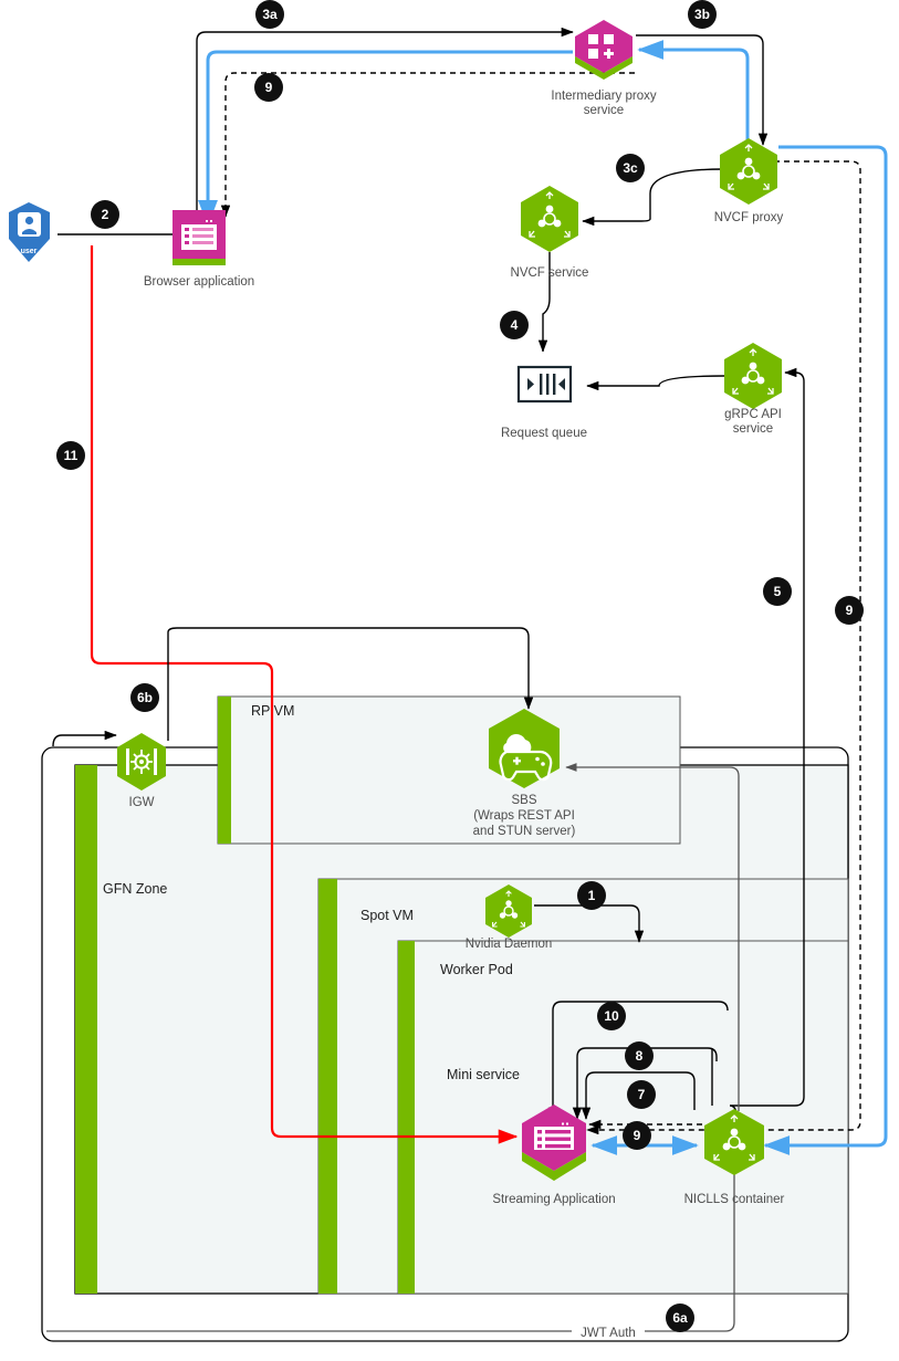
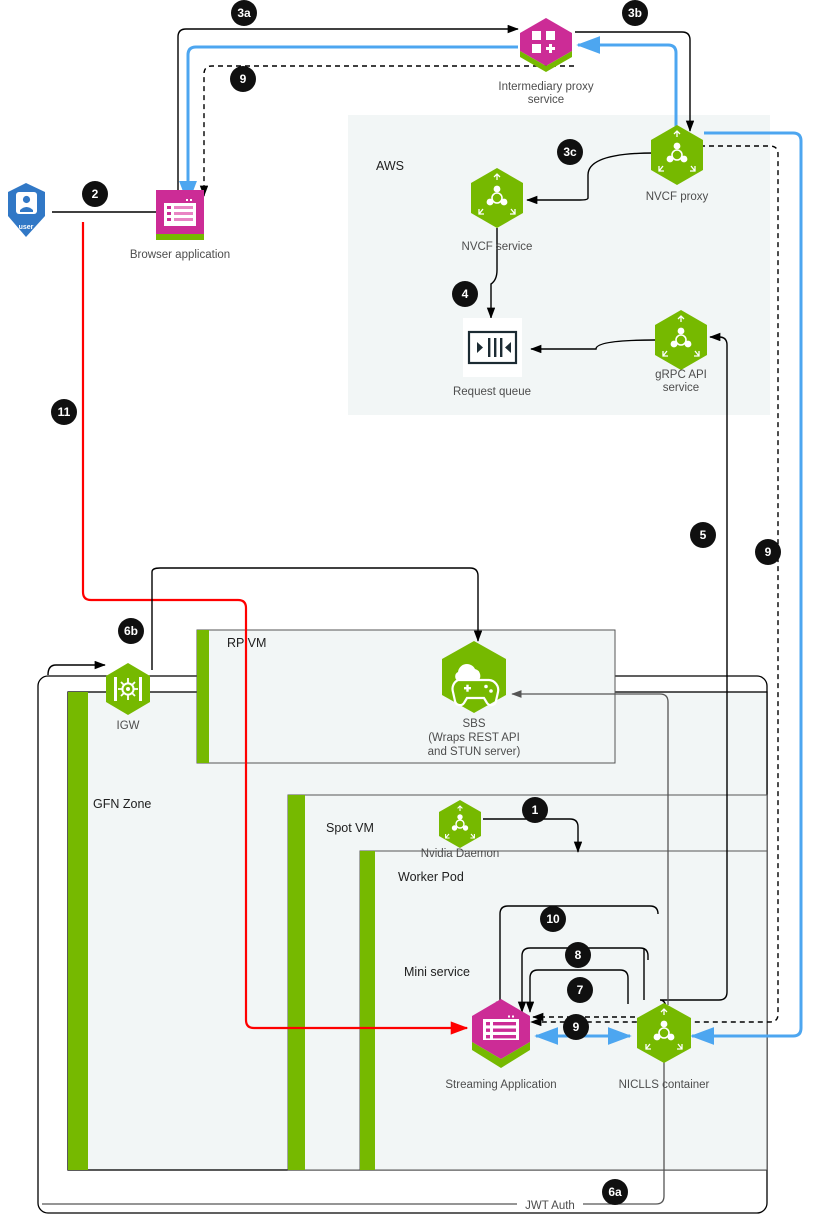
+ AWS
  GFN Zone
  RP VM
  Spot VM
  Worker Pod
  Mini service
  Browser application
  Intermediary proxy
  service
  NVCF proxy
  NVCF service
  Request queue
  gRPC API
  service
  IGW
  SBS
  (Wraps REST API
  and STUN server)
  Nvidia Daemon
  Streaming Application
  NICLLS container
  JWT Auth
  3a
  3b
  9
  3c
  2
  4
  11
  5
  9
  6b
  1
  10
  8
  7
  9
  6a
